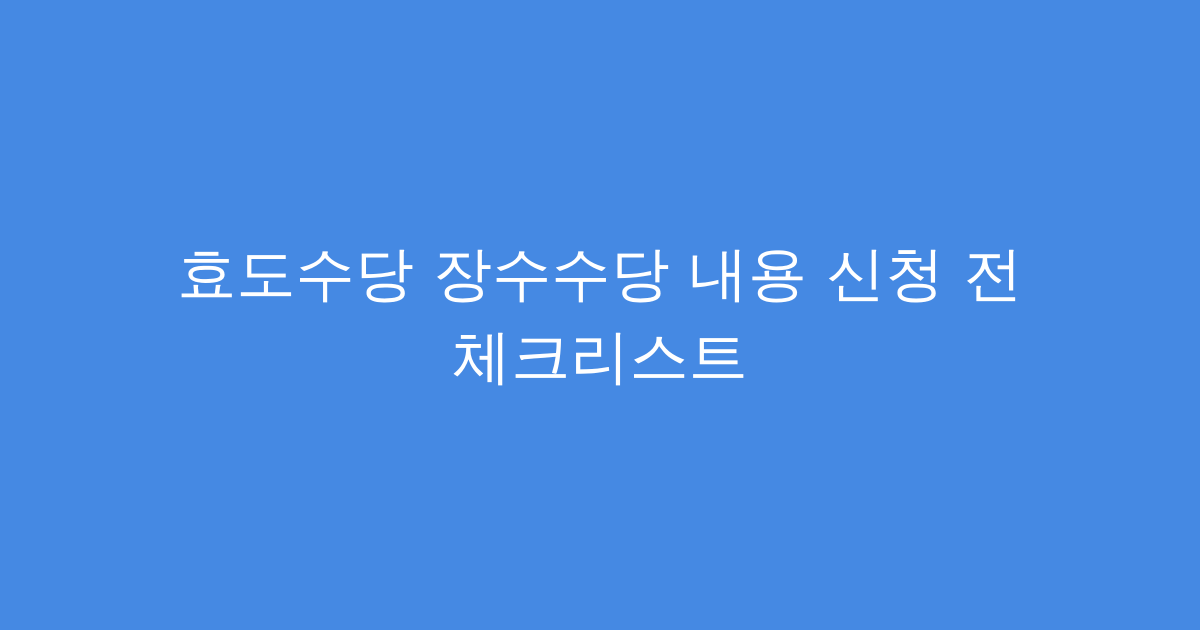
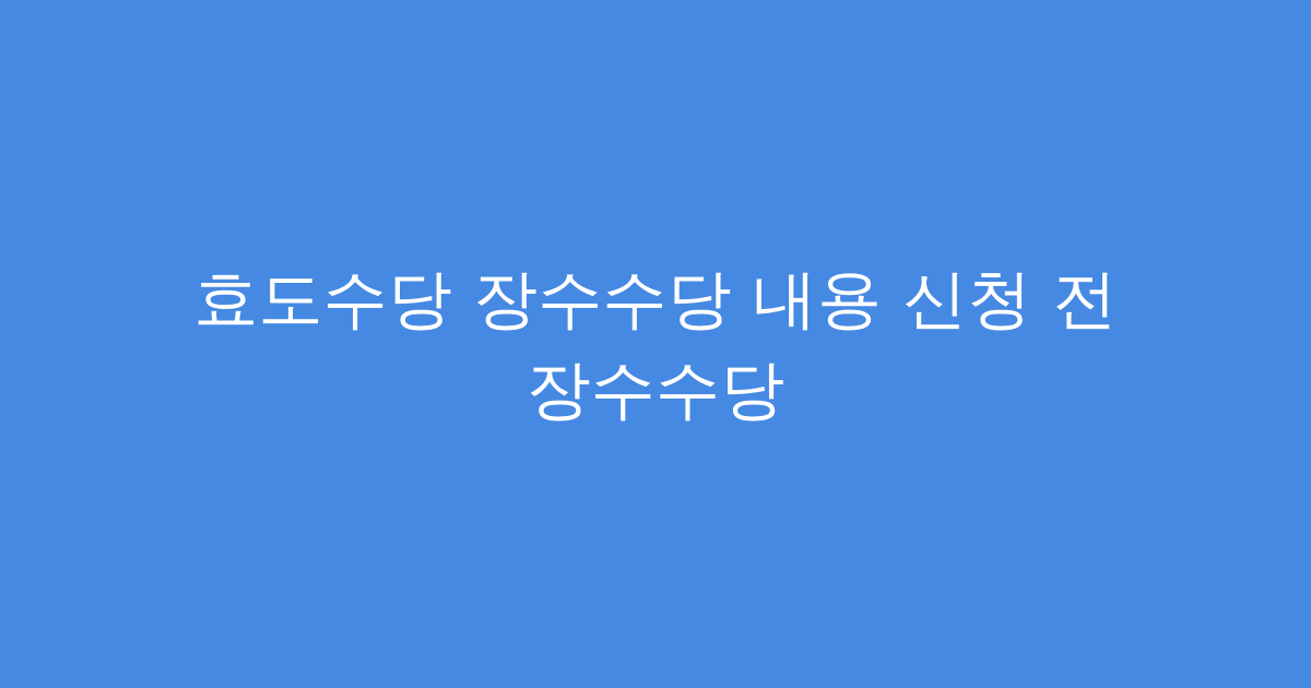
- 효도수당 장수수당 내용 신청 전 체크리스트
+ 효도수당 장수수당 내용 신청 전 장수수당
